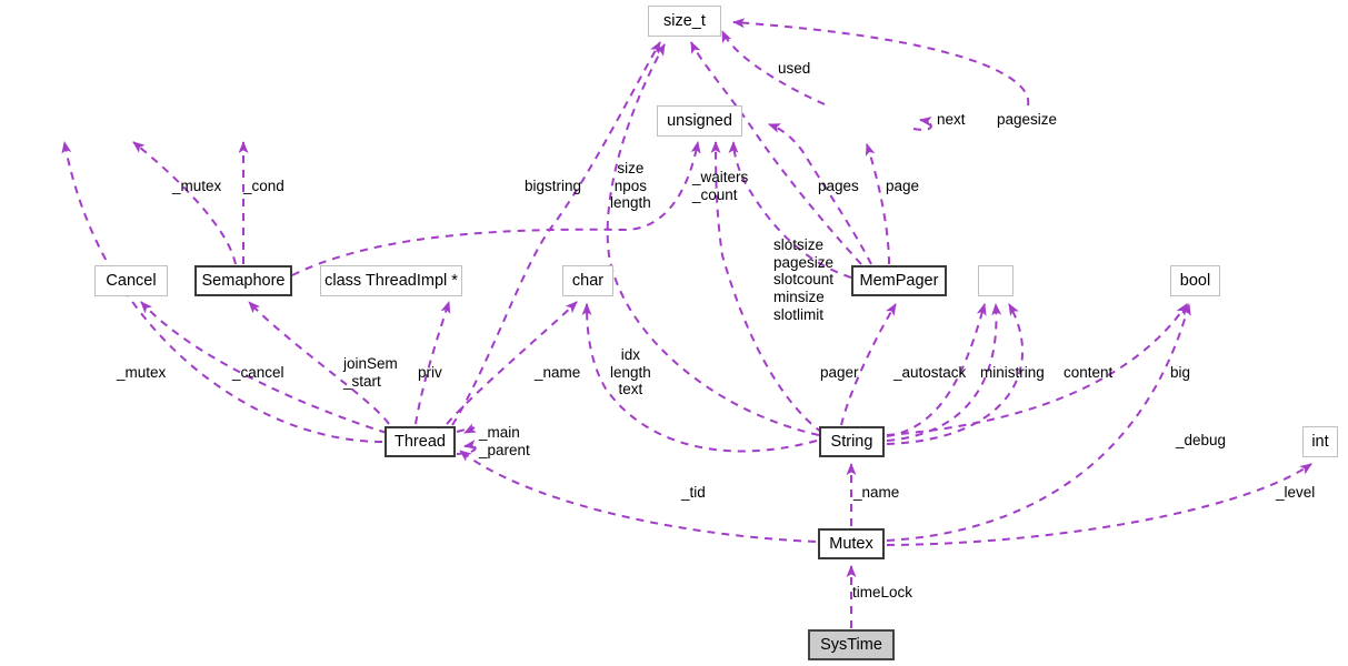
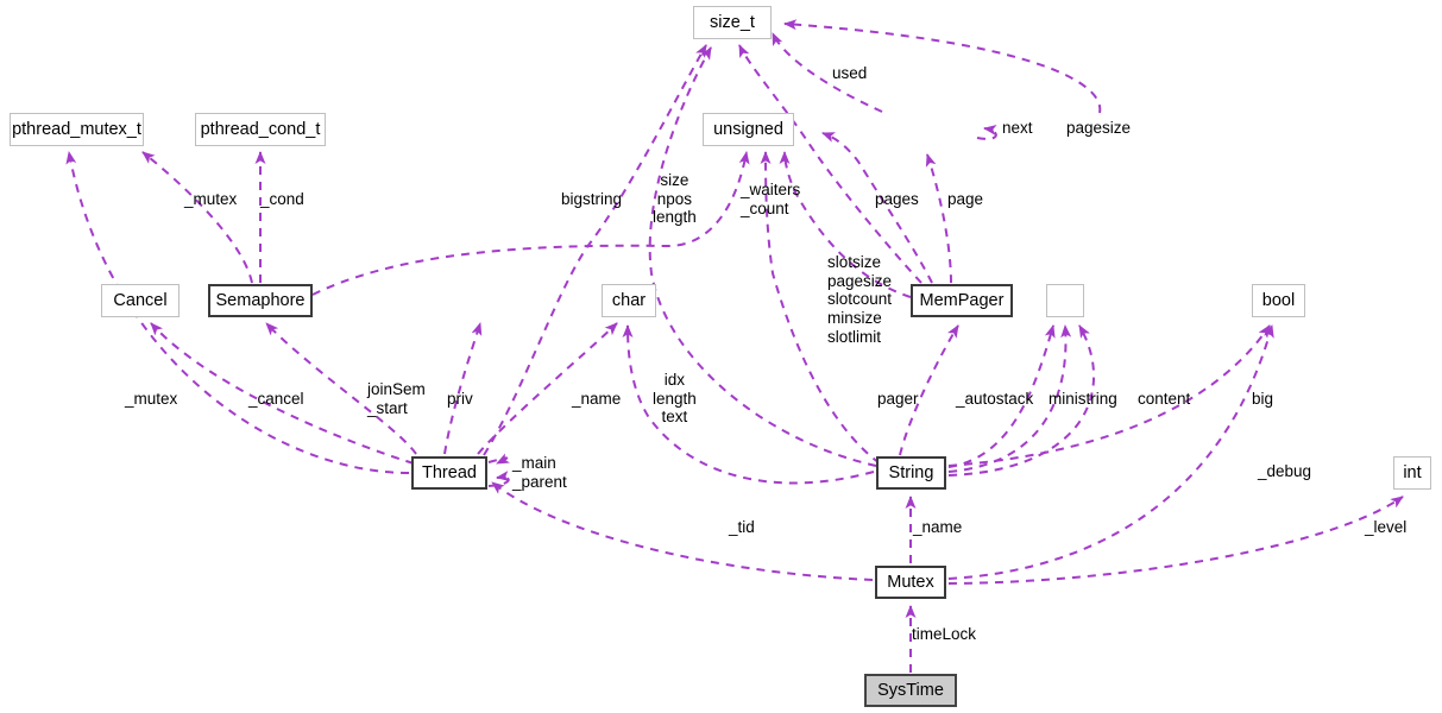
  size_t
+ pthread_mutex_t
+ pthread_cond_t
  unsigned
  Cancel
  Semaphore
- class ThreadImpl *
  char
  MemPager
  bool
  Thread
  String
  int
  Mutex
  SysTime
  used
  next
  pagesize
  _mutex
  _cond
  bigstring
  size
  npos
  length
  _waiters
  _count
  pages
  page
  slotsize
  pagesize
  slotcount
  minsize
  slotlimit
  _mutex
  _cancel
  joinSem
  _start
  priv
  _name
  idx
  length
  text
  pager
  _autostack
  ministring
  content
  big
  _main
  _parent
  _debug
  _tid
  _name
  _level
  timeLock
